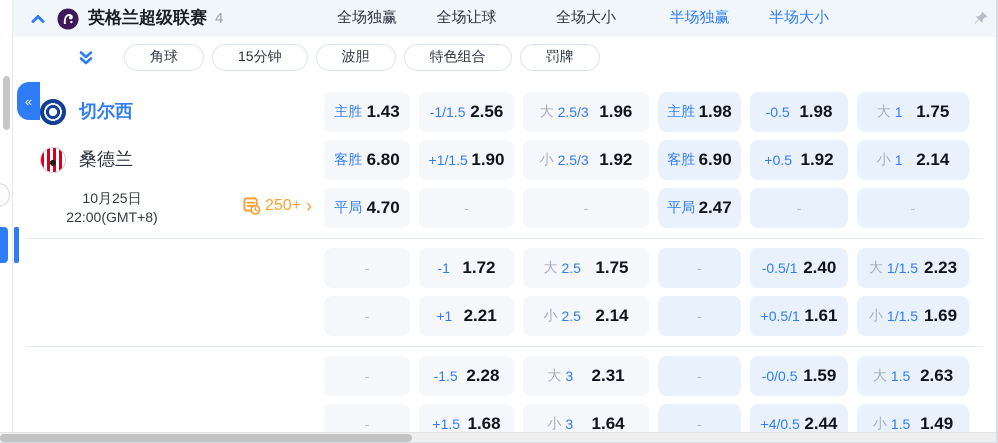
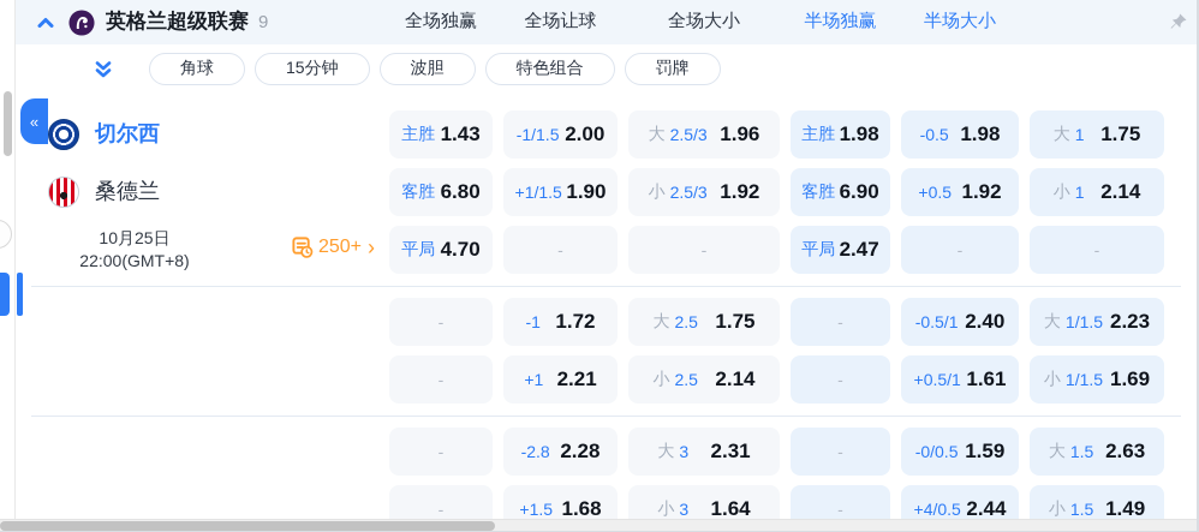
  英格兰超级联赛
- 4
+ 9
  全场独赢
  全场让球
  全场大小
  半场独赢
  半场大小
  角球
  15分钟
  波胆
  特色组合
  罚牌
  切尔西
  桑德兰
  10月25日
  22:00(GMT+8)
  250+
  ›
  主胜
  1.43
  -1/1.5
- 2.56
+ 2.00
  大
  2.5/3
  1.96
  主胜
  1.98
  -0.5
  1.98
  大
  1
  1.75
  客胜
  6.80
  +1/1.5
  1.90
  小
  2.5/3
  1.92
  客胜
  6.90
  +0.5
  1.92
  小
  1
  2.14
  平局
  4.70
  -
  -
  平局
  2.47
  -
  -
  -
  -1
  1.72
  大
  2.5
  1.75
  -
  -0.5/1
  2.40
  大
  1/1.5
  2.23
  -
  +1
  2.21
  小
  2.5
  2.14
  -
  +0.5/1
  1.61
  小
  1/1.5
  1.69
  -
- -1.5
+ -2.8
  2.28
  大
  3
  2.31
  -
  -0/0.5
  1.59
  大
  1.5
  2.63
  -
  +1.5
  1.68
  小
  3
  1.64
  -
  +4/0.5
  2.44
  小
  1.5
  1.49
  «
